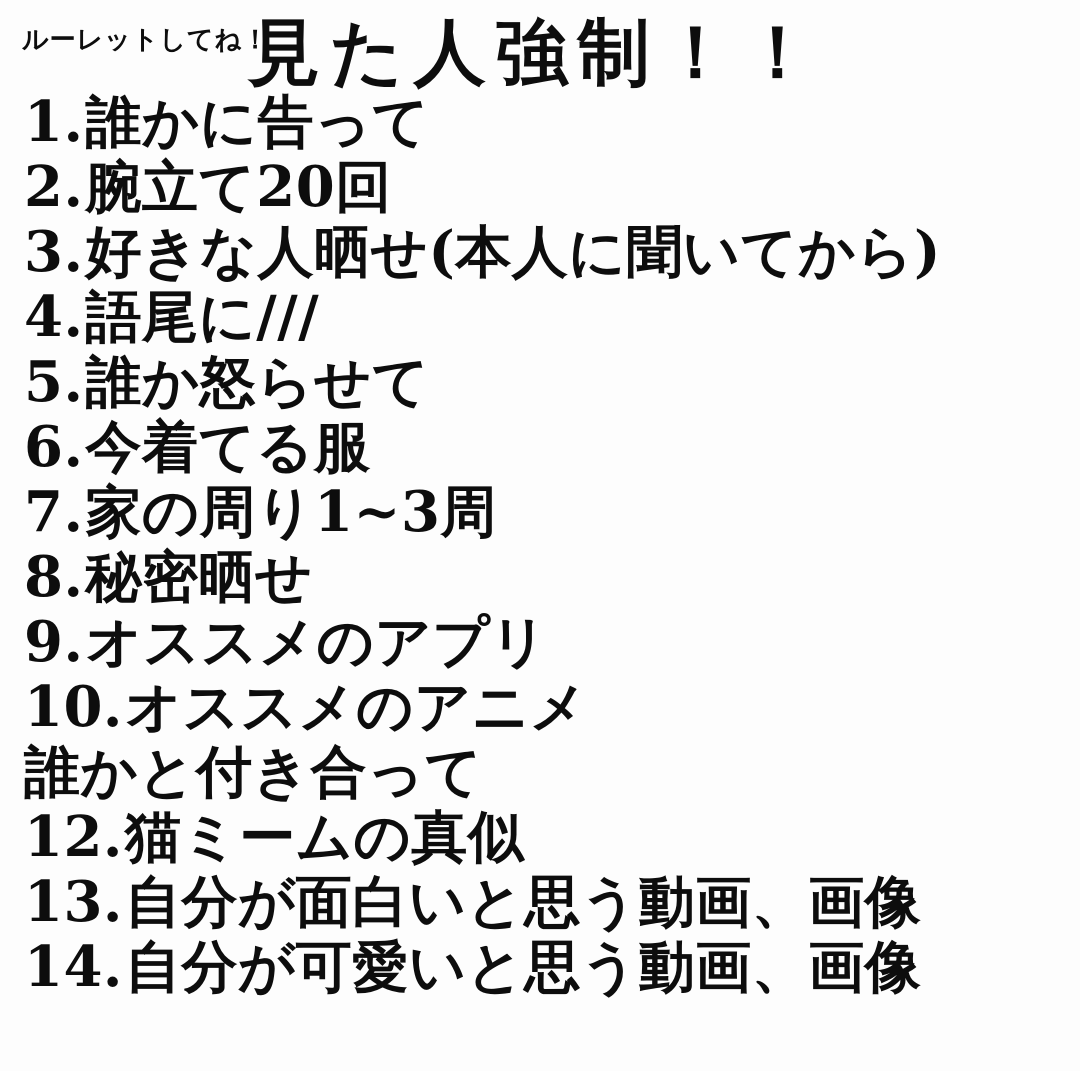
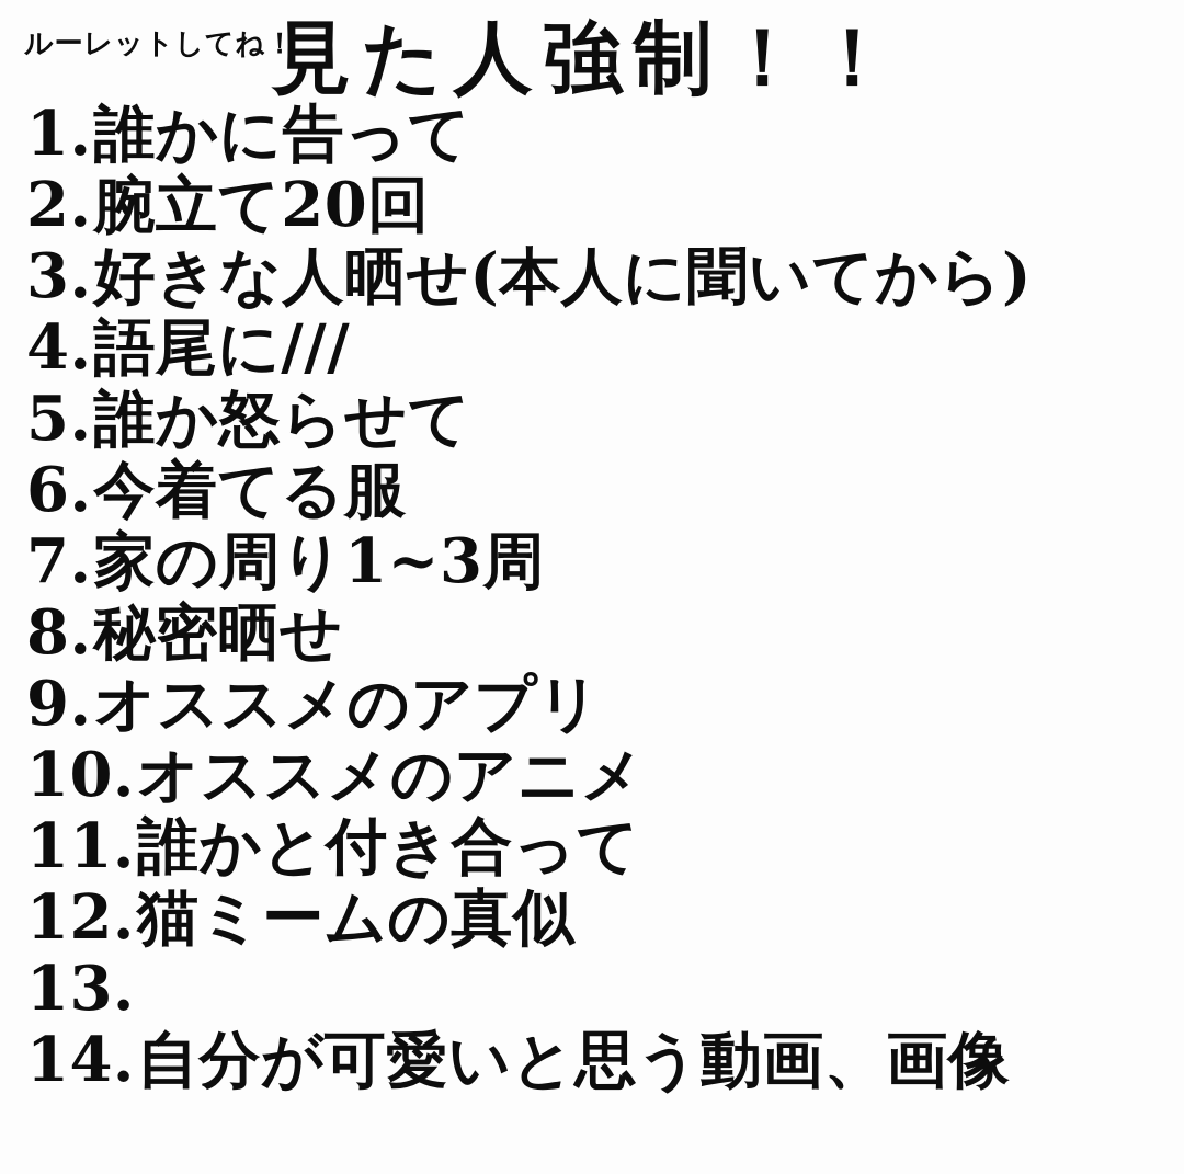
  ルーレットしてね！
  見た人強制！！
  1.
  誰かに告って
  2.
  腕立て20回
  3.
  好きな人晒せ(本人に聞いてから)
  4.
  語尾に///
  5.
  誰か怒らせて
  6.
  今着てる服
  7.
  家の周り1~3周
  8.
  秘密晒せ
  9.
  オススメのアプリ
  10.
  オススメのアニメ
+ 11.
  誰かと付き合って
  12.
  猫ミームの真似
  13.
- 自分が面白いと思う動画、画像
  14.
  自分が可愛いと思う動画、画像
